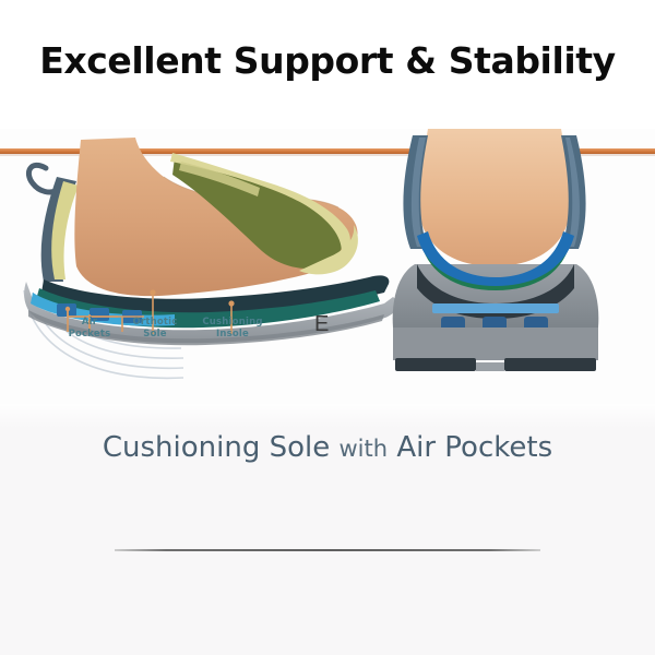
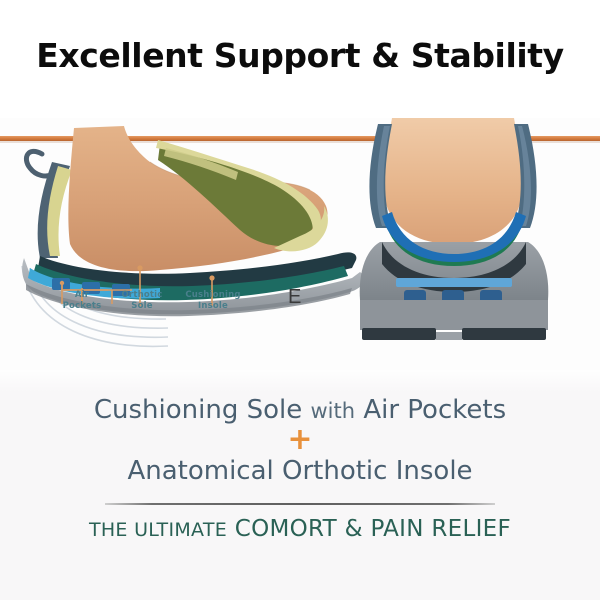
  Excellent Support & Stability
  Air
  Pockets
  Orthotic
  Sole
  Cushioning
  Insole
  E
  Cushioning Sole with Air Pockets
+ +
+ Anatomical Orthotic Insole
+ THE ULTIMATE COMORT & PAIN RELIEF
